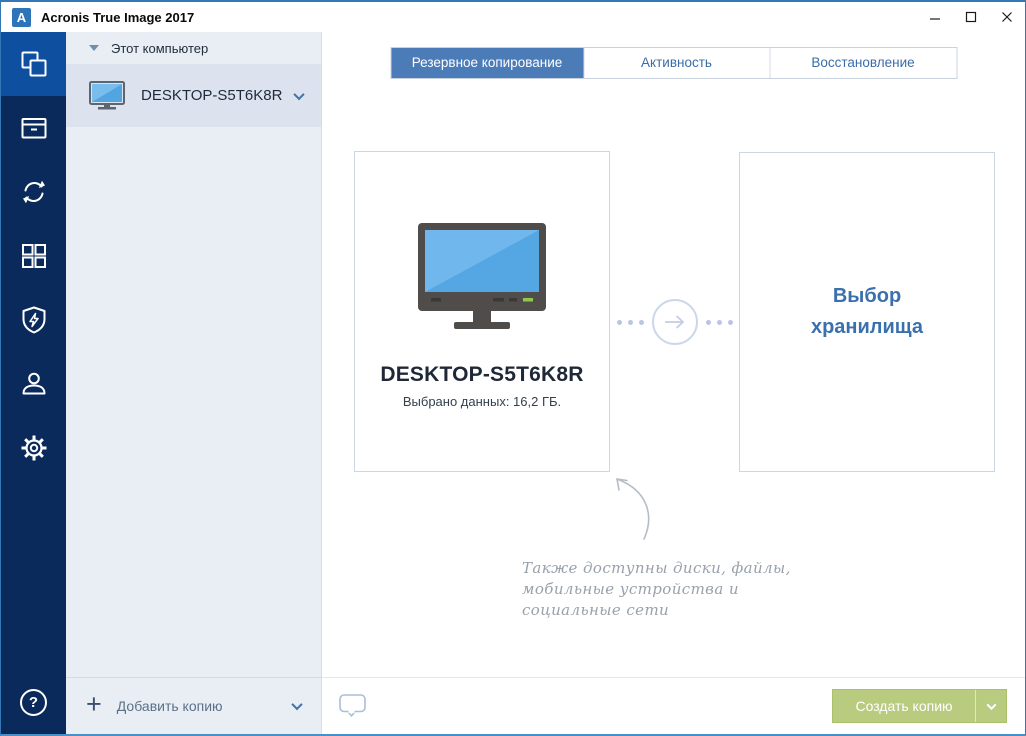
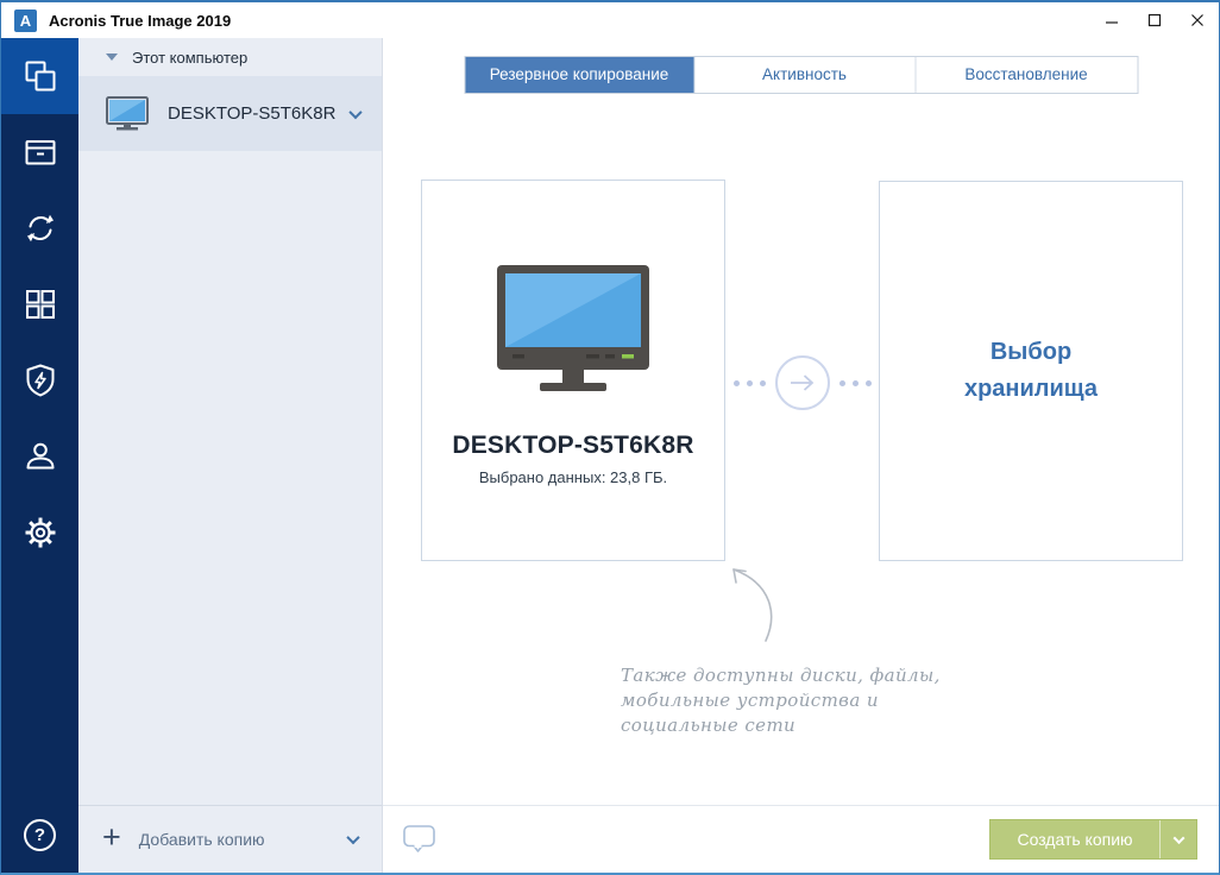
  A
- Acronis True Image 2017
+ Acronis True Image 2019
  ?
  Этот компьютер
  DESKTOP-S5T6K8R
  +
  Добавить копию
  Резервное копирование
  Активность
  Восстановление
  DESKTOP-S5T6K8R
- Выбрано данных: 16,2 ГБ.
+ Выбрано данных: 23,8 ГБ.
  Выбор
  хранилища
  Также доступны диски, файлы,
  мобильные устройства и
  социальные сети
  Создать копию
